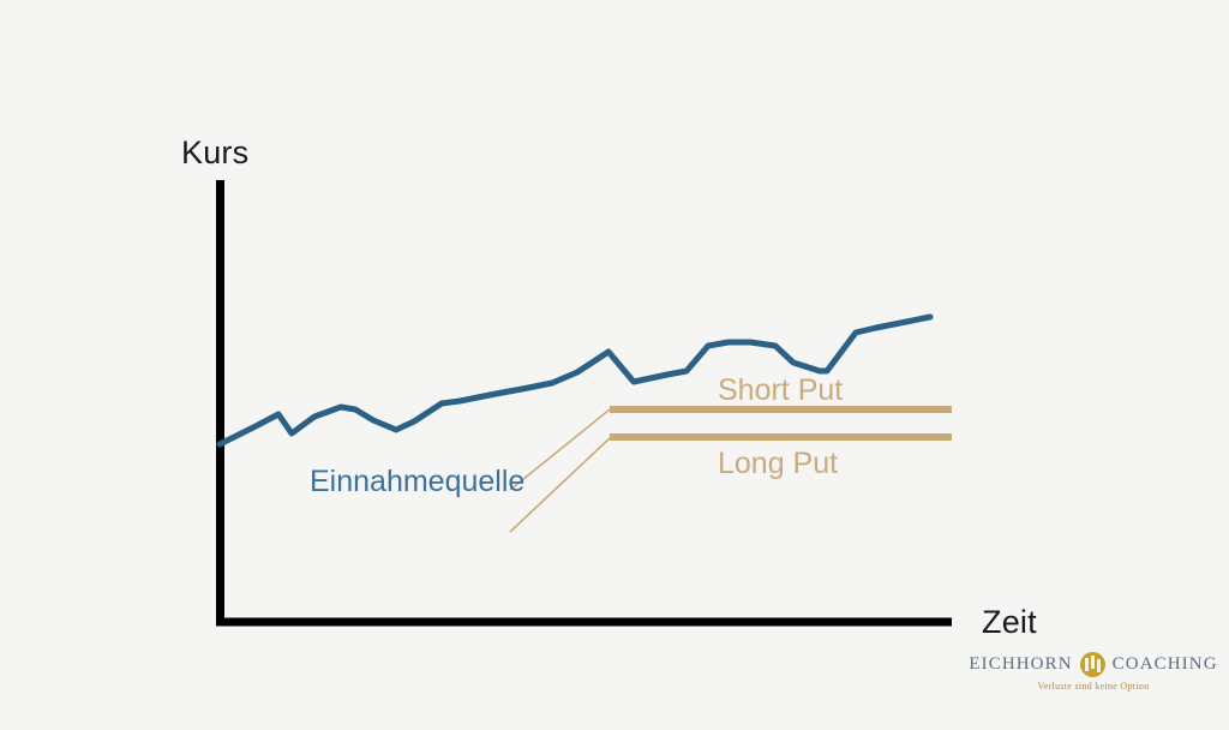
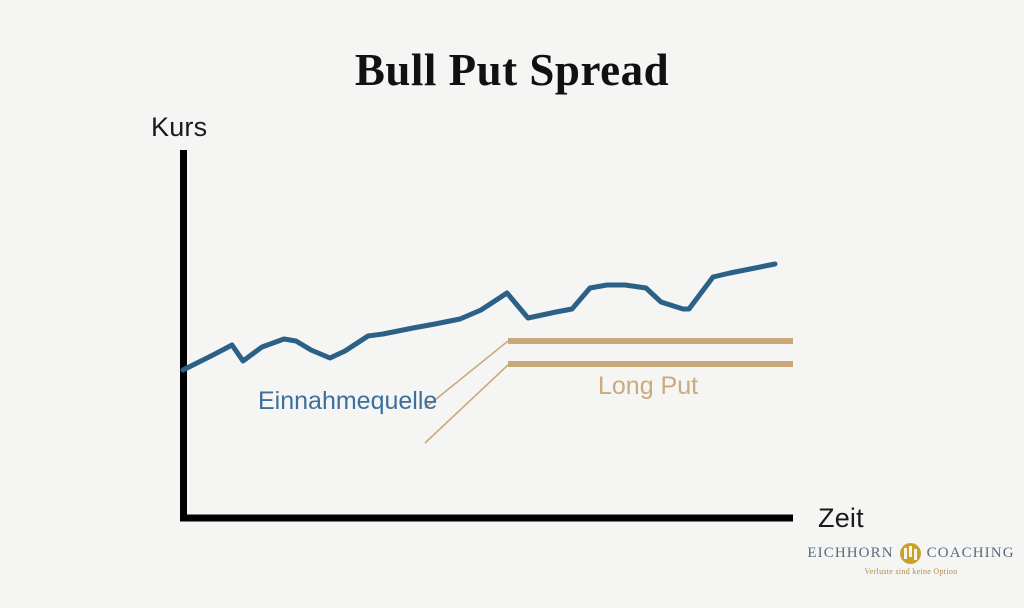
+ Bull Put Spread
  Kurs
  Zeit
- Short Put
  Long Put
  Einnahmequelle
  EICHHORN
  COACHING
  Verluste sind keine Option
